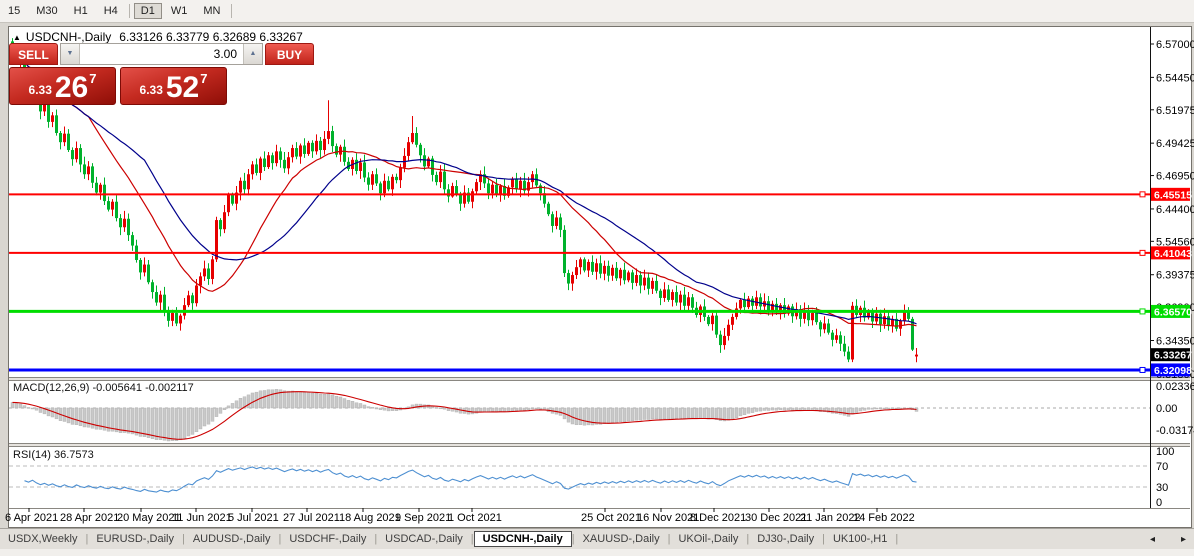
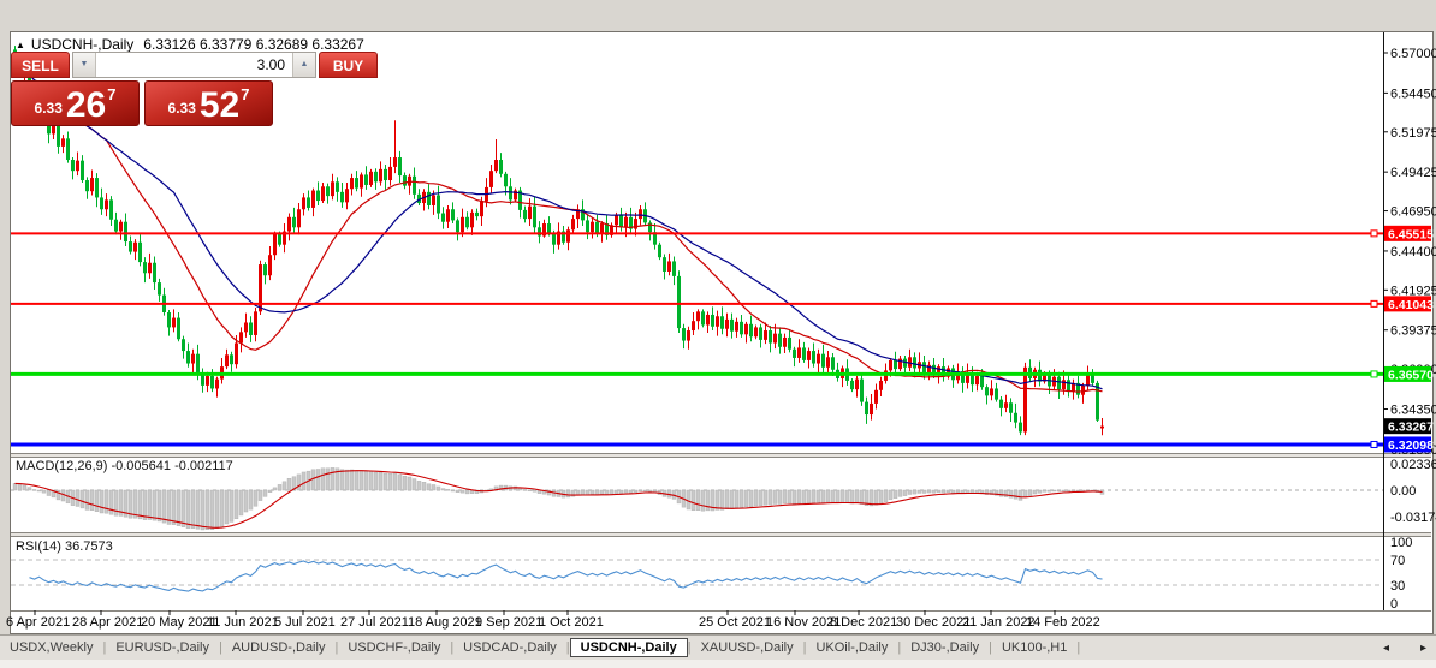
  6.57000
  6.54450
  6.51975
  6.49425
  6.46950
  6.44400
- 5.54560
+ 6.41925
  6.39375
  6.34350
  6 Apr 2021
  28 Apr 2021
  20 May 2021
  11 Jun 2021
  5 Jul 2021
  27 Jul 2021
  18 Aug 2021
  9 Sep 2021
  1 Oct 2021
  25 Oct 2021
  16 Nov 2021
  8 Dec 2021
  30 Dec 2021
  21 Jan 2022
  14 Feb 2022
  6.45515
  6.41043
  6.36570
  6.32098
  6.33267
  0.02336
  0.00
  -0.0317
  100
  70
  30
  0
- 15
- M30
- H1
- H4
- D1
- W1
- MN
  ▲ USDCNH-,Daily 6.33126 6.33779 6.32689 6.33267
  SELL
  3.00
  BUY
  6.33
  26
  7
  6.33
  52
  7
  MACD(12,26,9) -0.005641 -0.002117
  RSI(14) 36.7573
  USDX,Weekly
  |
  EURUSD-,Daily
  |
  AUDUSD-,Daily
  |
  USDCHF-,Daily
  |
  USDCAD-,Daily
  |
  USDCNH-,Daily
  |
  XAUUSD-,Daily
  |
  UKOil-,Daily
  |
  DJ30-,Daily
  |
  UK100-,H1
  |
  ◂
  ▸
